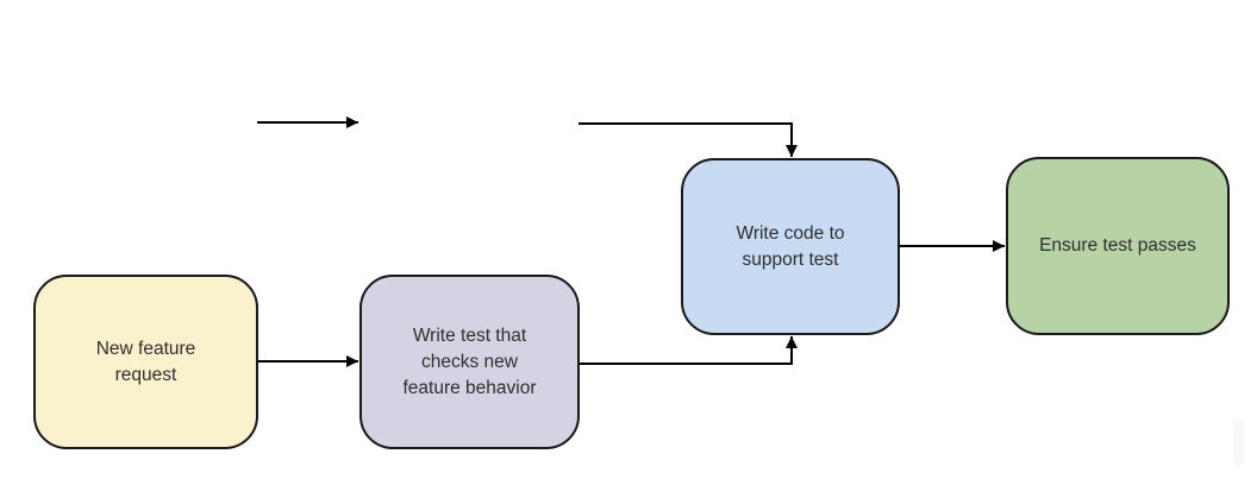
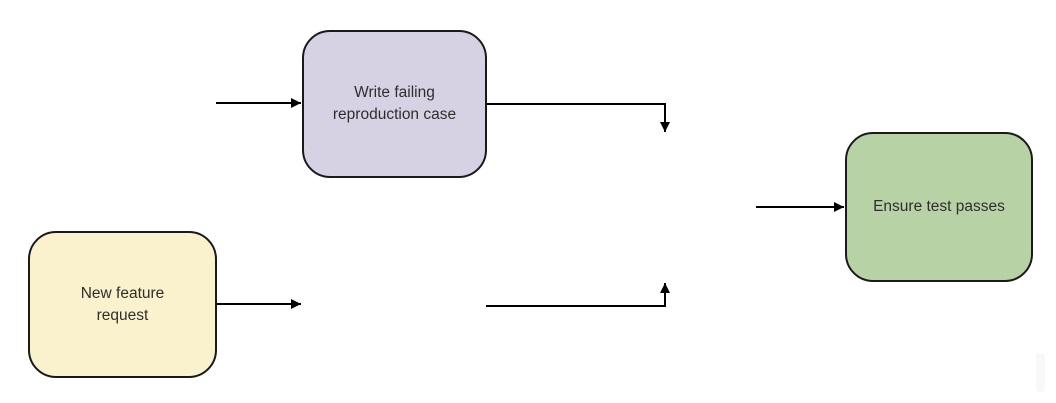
+ Write failing
+ reproduction case
  New feature
  request
- Write test that
- checks new
- feature behavior
- Write code to
- support test
  Ensure test passes
